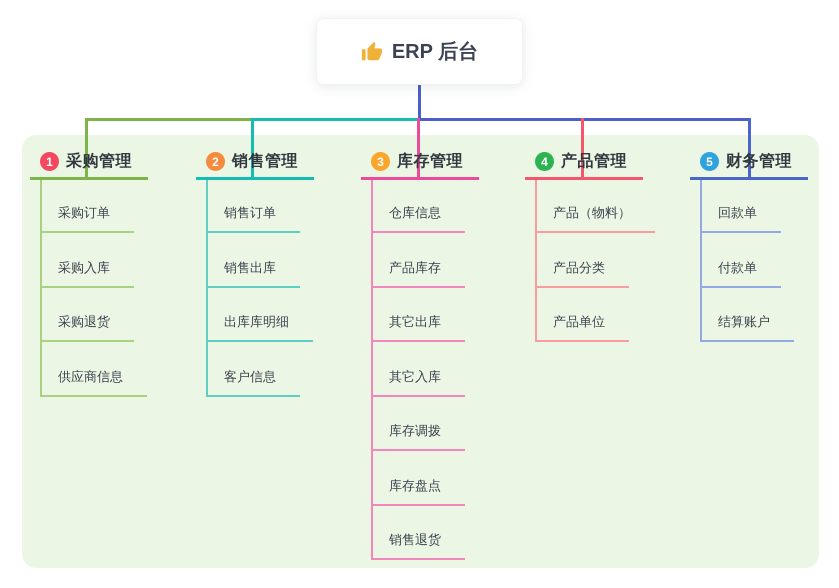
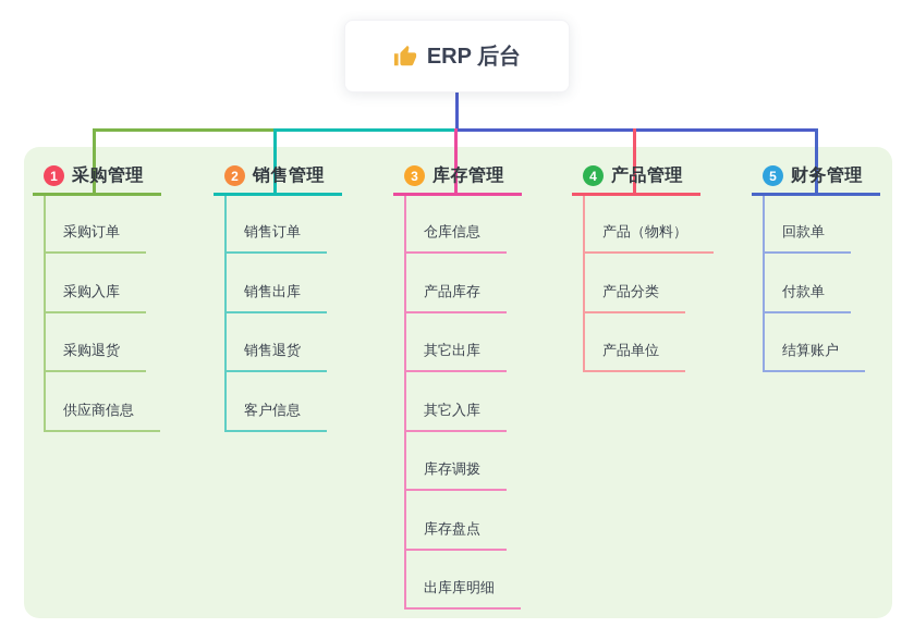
  ERP 后台
  1
  采购管理
  采购订单
  采购入库
  采购退货
  供应商信息
  2
  销售管理
  销售订单
  销售出库
- 出库库明细
+ 销售退货
  客户信息
  3
  库存管理
  仓库信息
  产品库存
  其它出库
  其它入库
  库存调拨
  库存盘点
- 销售退货
+ 出库库明细
  4
  产品管理
  产品（物料）
  产品分类
  产品单位
  5
  财务管理
  回款单
  付款单
  结算账户
